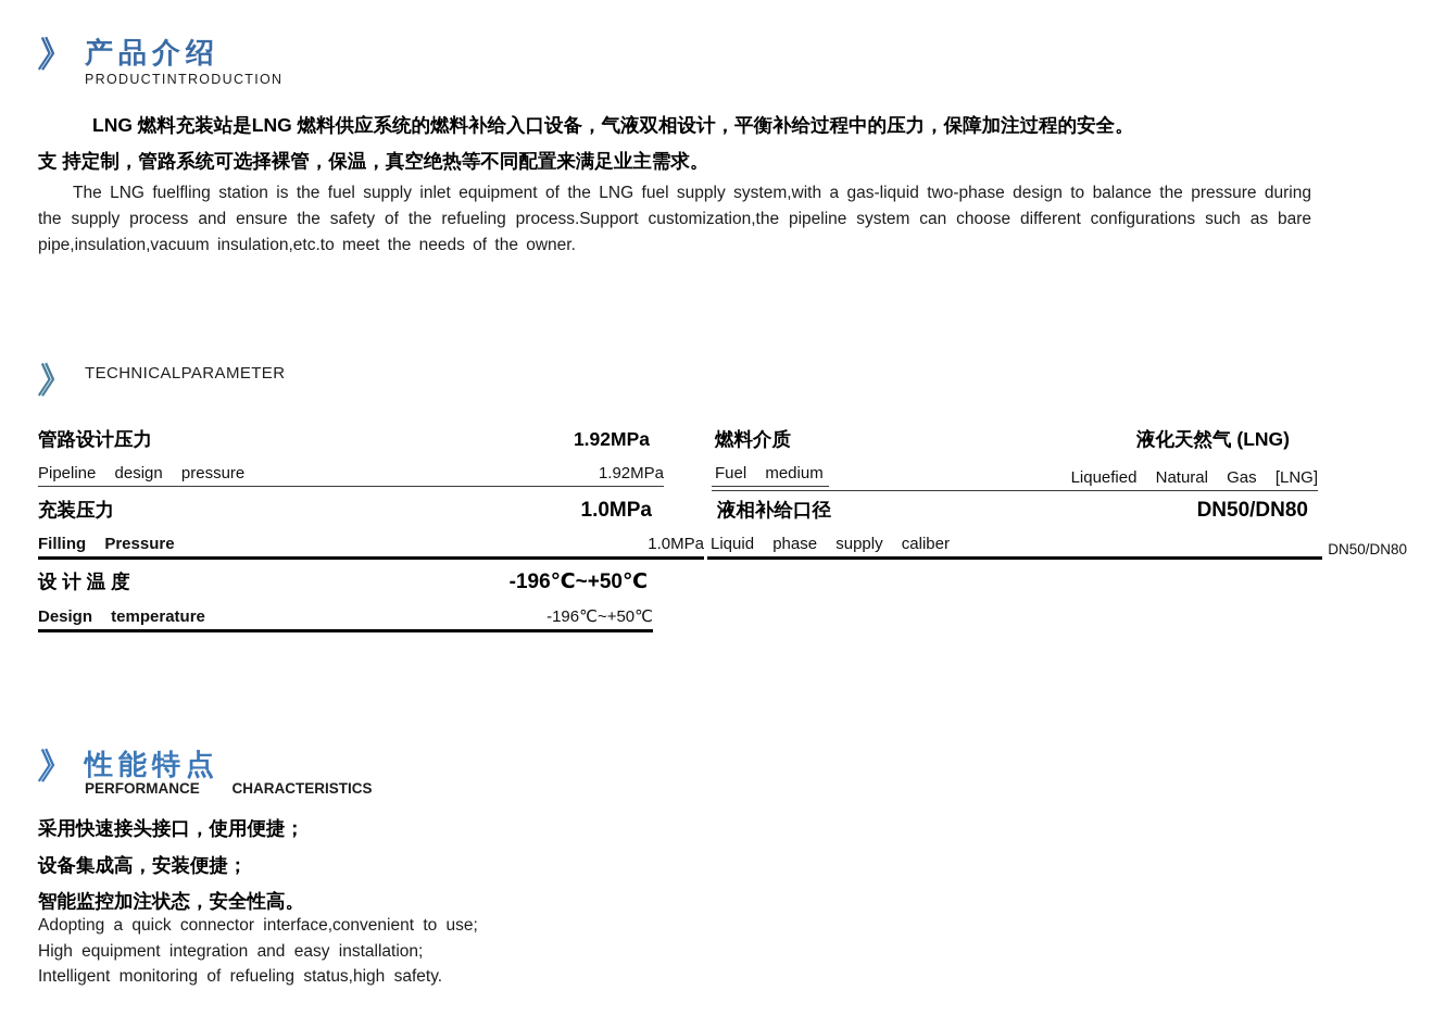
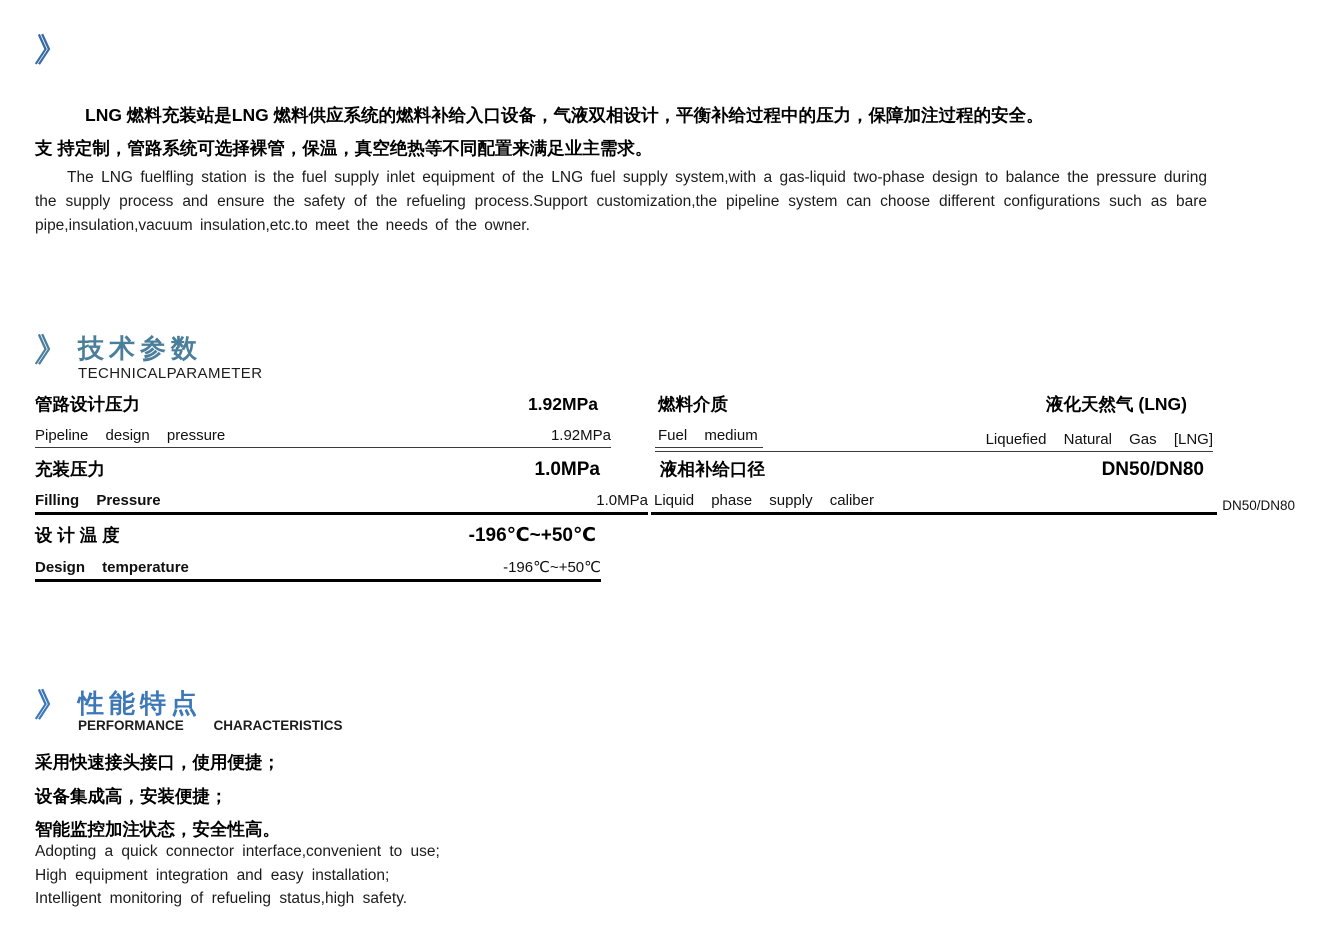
- 产品介绍
- PRODUCTINTRODUCTION
  LNG 燃料充装站是LNG 燃料供应系统的燃料补给入口设备，气液双相设计，平衡补给过程中的压力，保障加注过程的安全。
  支 持定制，管路系统可选择裸管，保温，真空绝热等不同配置来满足业主需求。
  The LNG fuelfling station is the fuel supply inlet equipment of the LNG fuel supply system,with a gas-liquid two-phase design to balance the pressure during the supply process and ensure the safety of the refueling process.Support customization,the pipeline system can choose different configurations such as bare pipe,insulation,vacuum insulation,etc.to meet the needs of the owner.
+ 技术参数
  TECHNICALPARAMETER
  管路设计压力
  1.92MPa
  Pipeline design pressure
  1.92MPa
  燃料介质
  液化天然气 (LNG)
  Fuel medium
  Liquefied Natural Gas [LNG]
  充装压力
  1.0MPa
  Filling Pressure
  1.0MPa
  液相补给口径
  DN50/DN80
  Liquid phase supply caliber
  DN50/DN80
  设 计 温 度
  -196℃~+50℃
  Design temperature
  -196℃~+50℃
  性能特点
  PERFORMANCE CHARACTERISTICS
  采用快速接头接口，使用便捷；
  设备集成高，安装便捷；
  智能监控加注状态，安全性高。
  Adopting a quick connector interface,convenient to use;
  High equipment integration and easy installation;
  Intelligent monitoring of refueling status,high safety.
